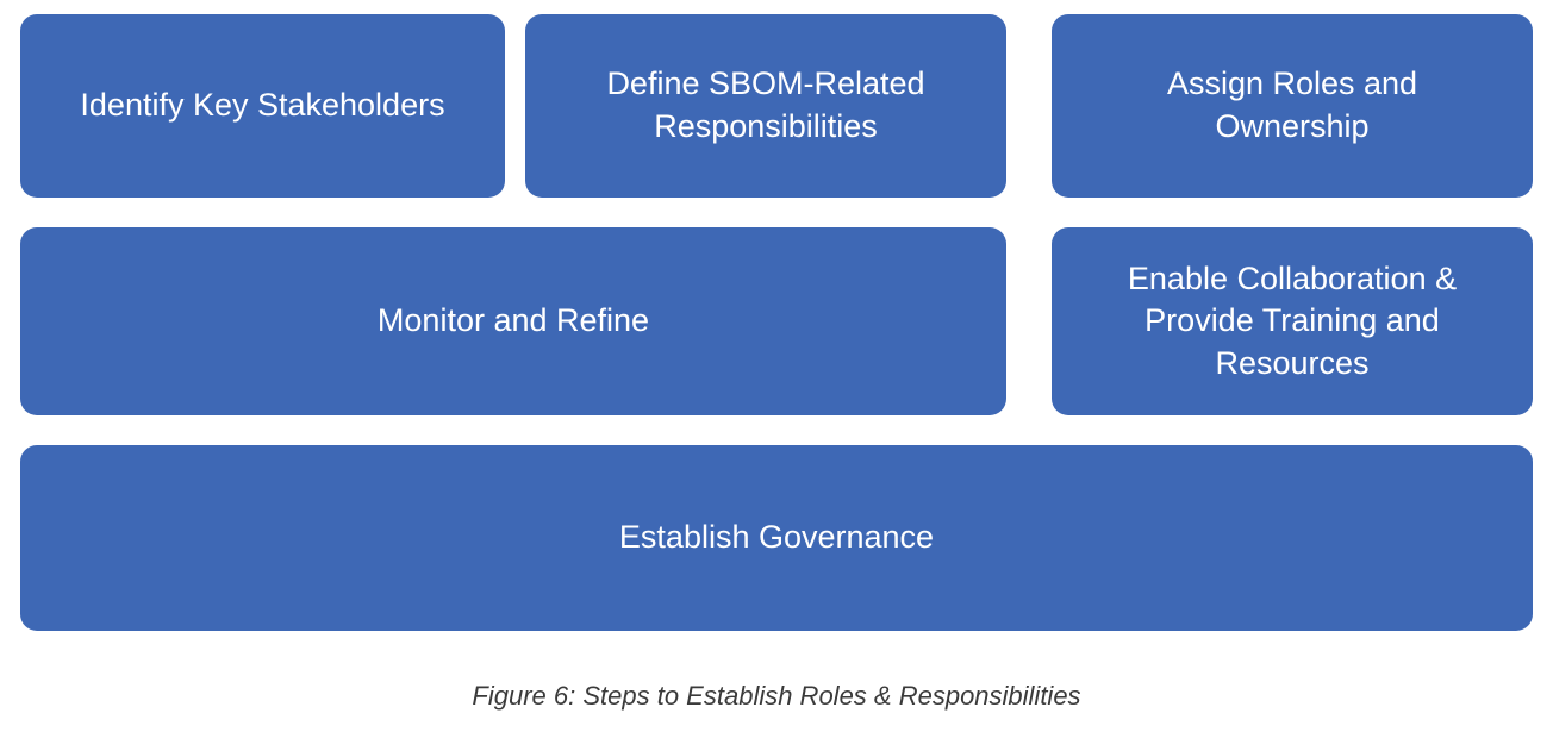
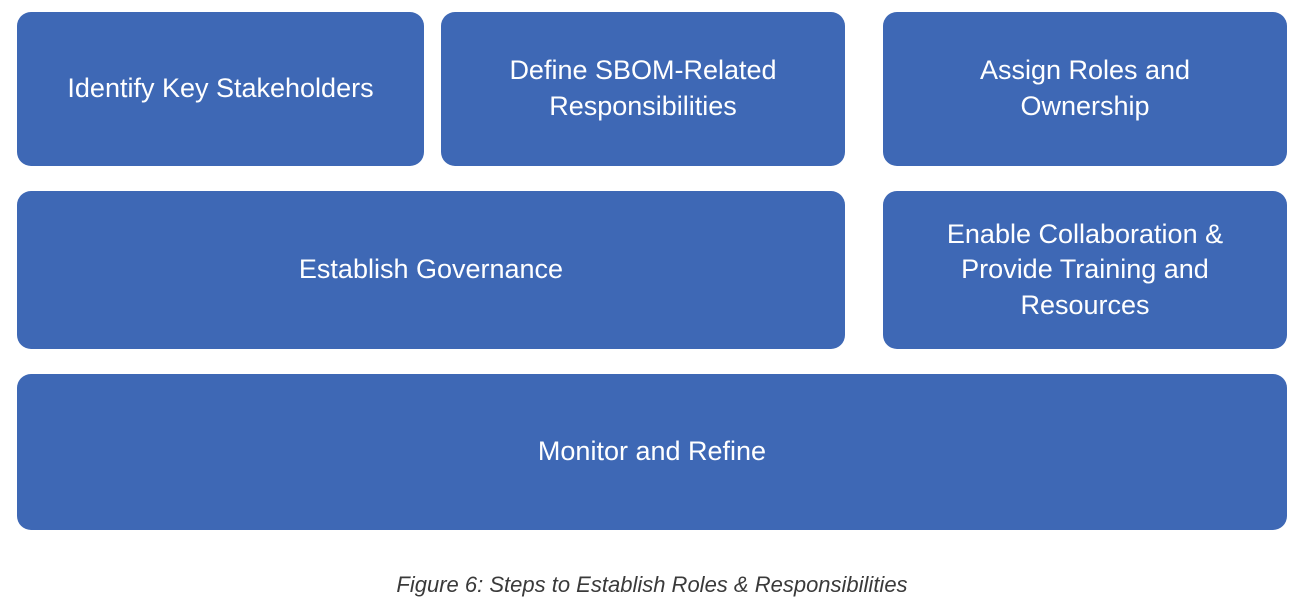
  Identify Key Stakeholders
  Define SBOM-Related Responsibilities
  Assign Roles and Ownership
- Monitor and Refine
+ Establish Governance
  Enable Collaboration & Provide Training and Resources
- Establish Governance
+ Monitor and Refine
  Figure 6: Steps to Establish Roles & Responsibilities
